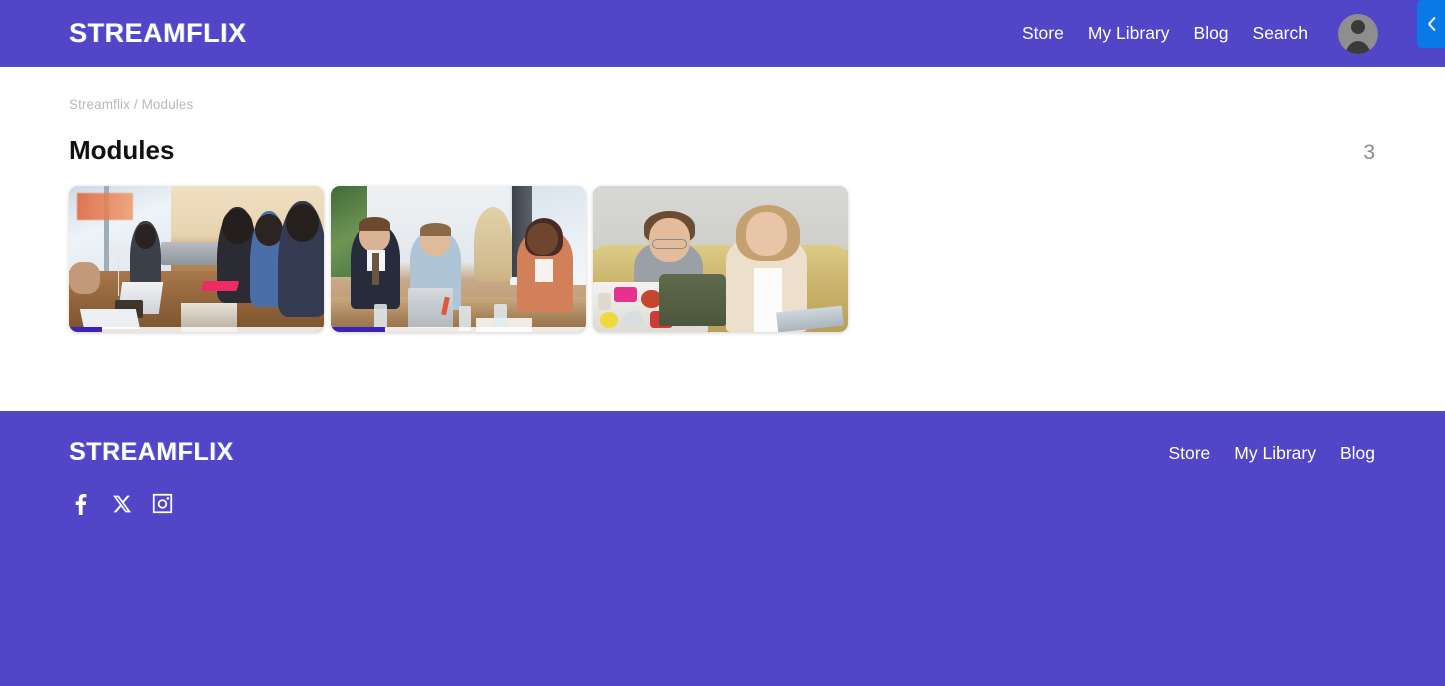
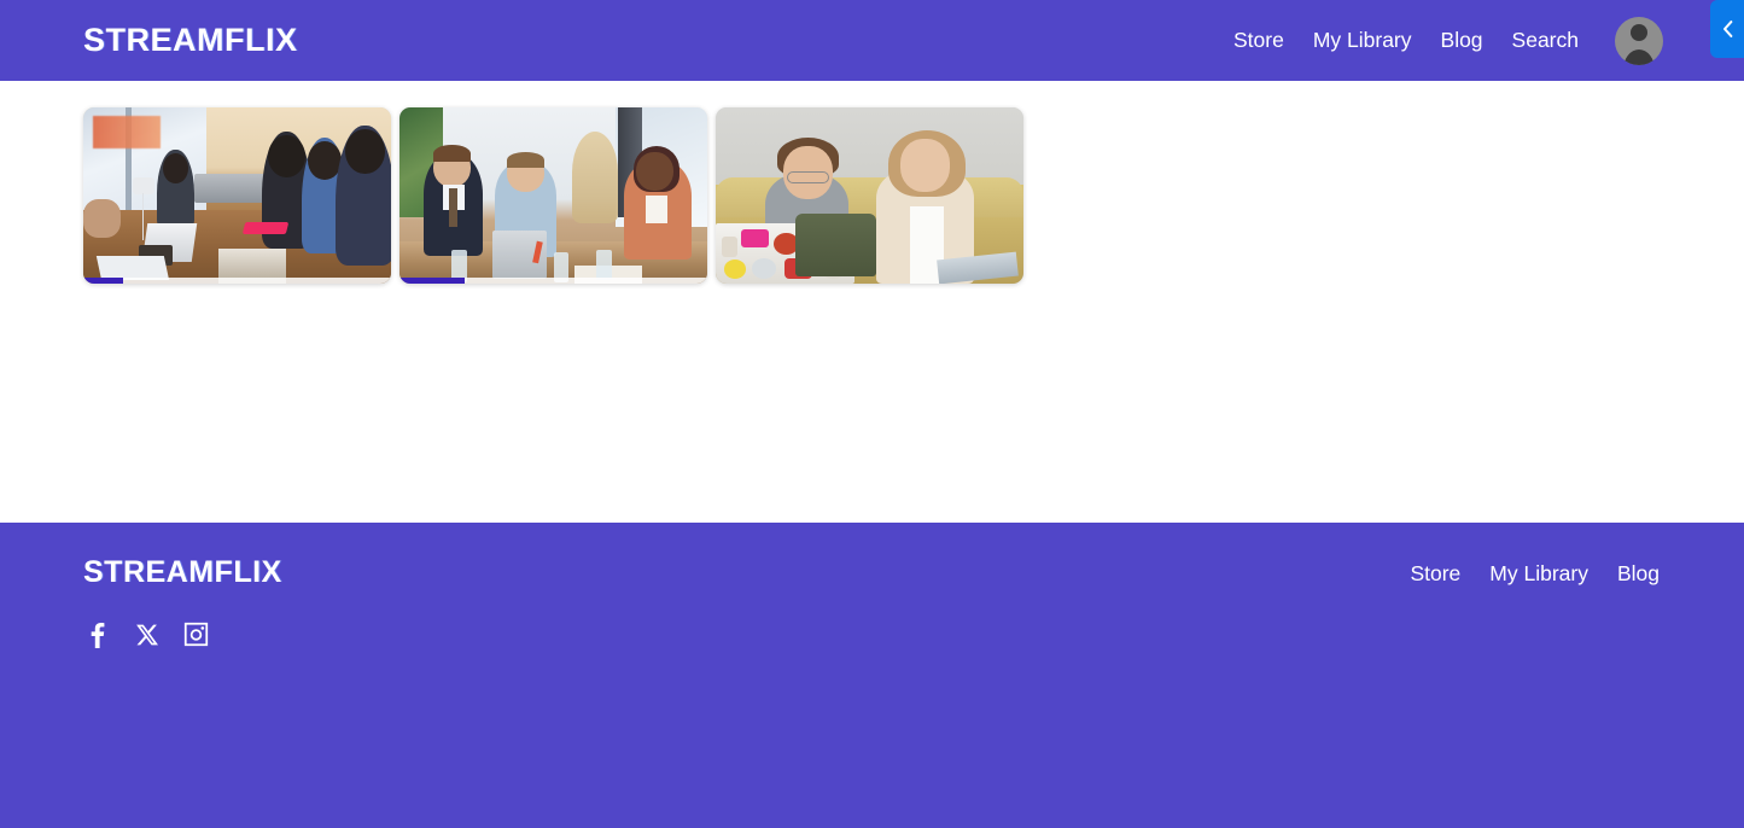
  STREAMFLIX
  Store
  My Library
  Blog
  Search
- Streamflix / Modules
- Modules
- 3
  STREAMFLIX
  Store
  My Library
  Blog
